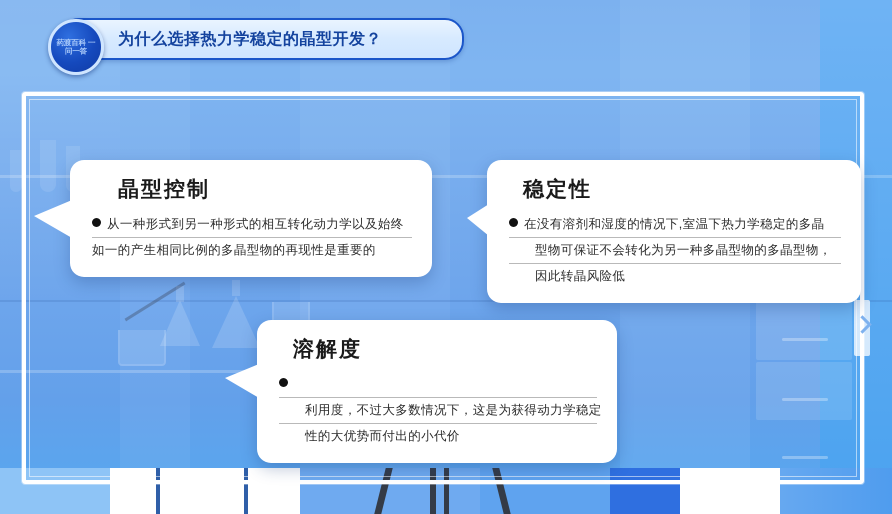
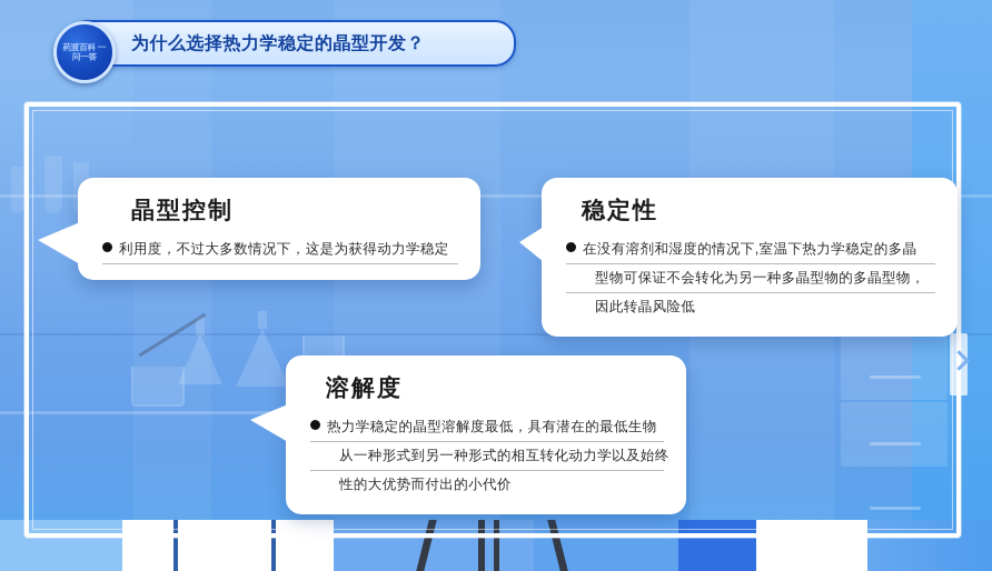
  药渡百科 一问一答
  为什么选择热力学稳定的晶型开发？
  晶型控制
- 从一种形式到另一种形式的相互转化动力学以及始终
+ 利用度，不过大多数情况下，这是为获得动力学稳定
- 如一的产生相同比例的多晶型物的再现性是重要的
  稳定性
  在没有溶剂和湿度的情况下,室温下热力学稳定的多晶
  型物可保证不会转化为另一种多晶型物的多晶型物，
  因此转晶风险低
  溶解度
+ 热力学稳定的晶型溶解度最低，具有潜在的最低生物
- 利用度，不过大多数情况下，这是为获得动力学稳定
+ 从一种形式到另一种形式的相互转化动力学以及始终
  性的大优势而付出的小代价
